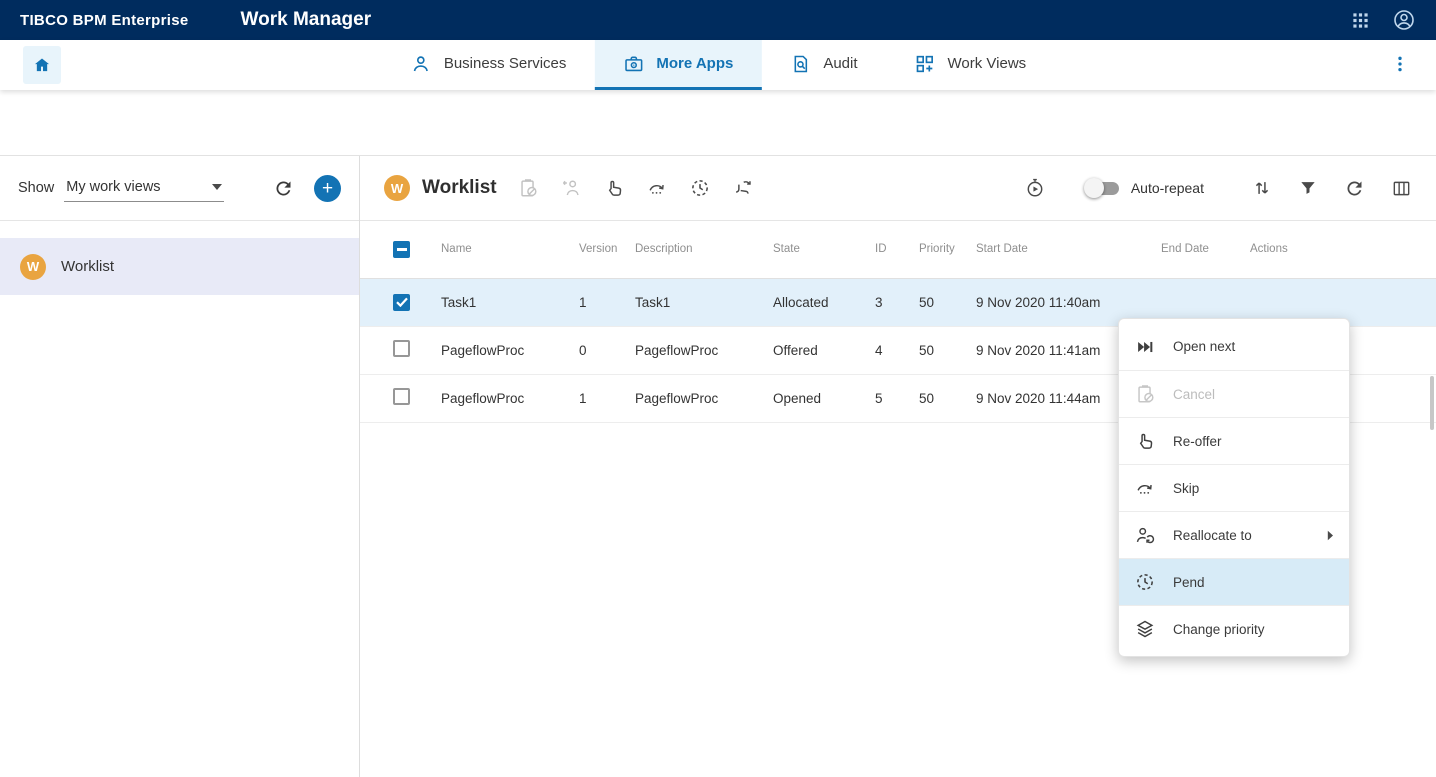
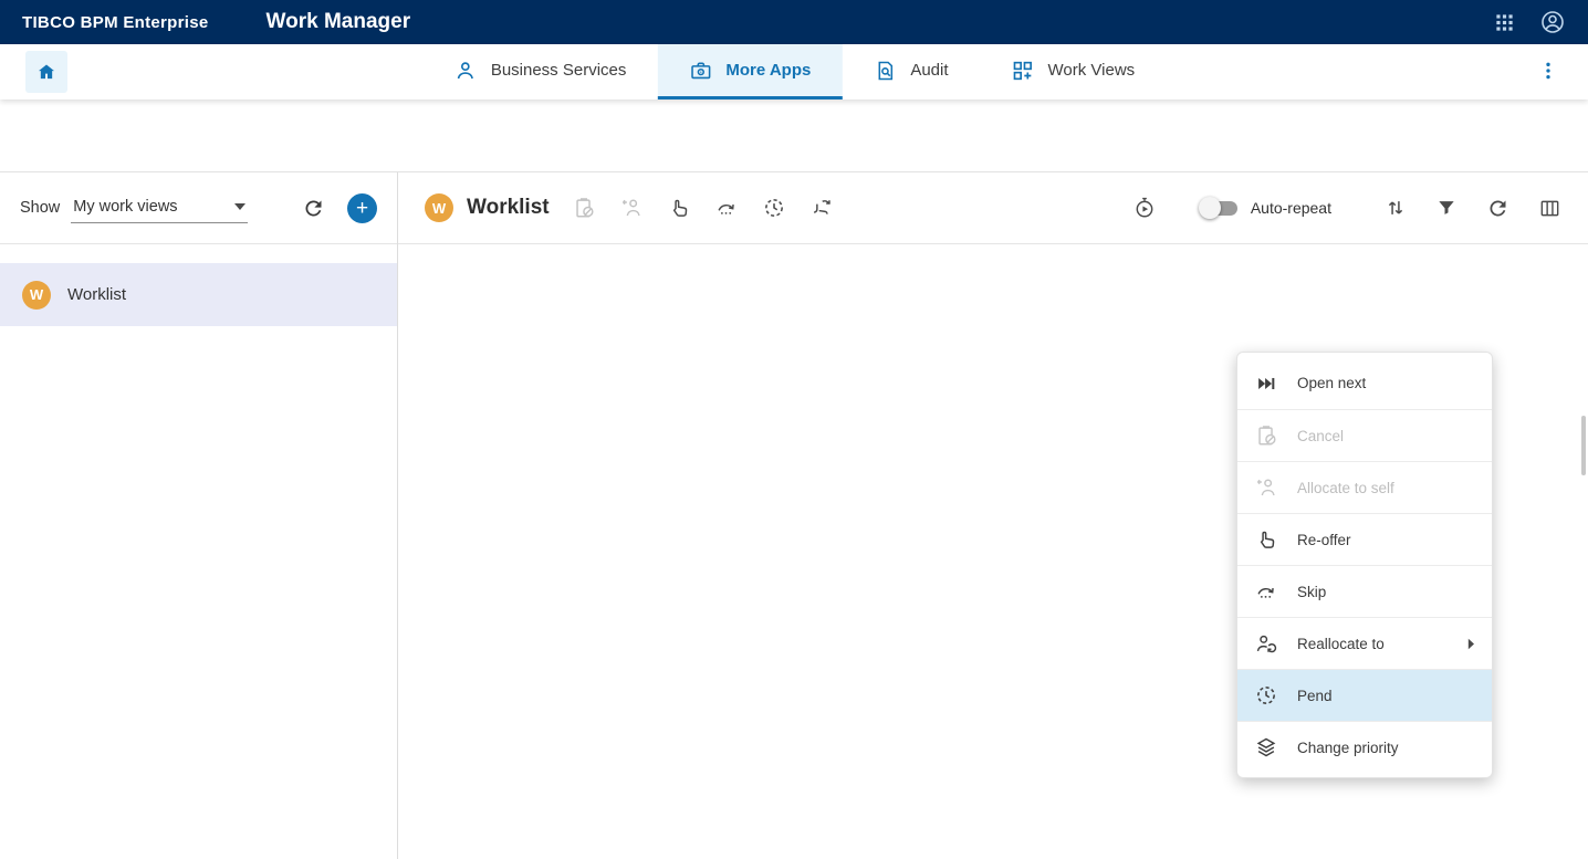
  TIBCO BPM Enterprise
  Work Manager
  Business Services
  More Apps
  Audit
  Work Views
  Show
  My work views
  +
  W
  Worklist
  W
  Worklist
  Auto-repeat
- 	Name	Version	Description	State	ID	Priority	Start Date	End Date	Actions
- 	Task1	1	Task1	Allocated	3	50	9 Nov 2020 11:40am
- 	PageflowProc	0	PageflowProc	Offered	4	50	9 Nov 2020 11:41am
- 	PageflowProc	1	PageflowProc	Opened	5	50	9 Nov 2020 11:44am
  Open next
  Cancel
+ Allocate to self
  Re-offer
  Skip
  Reallocate to
  Pend
  Change priority
